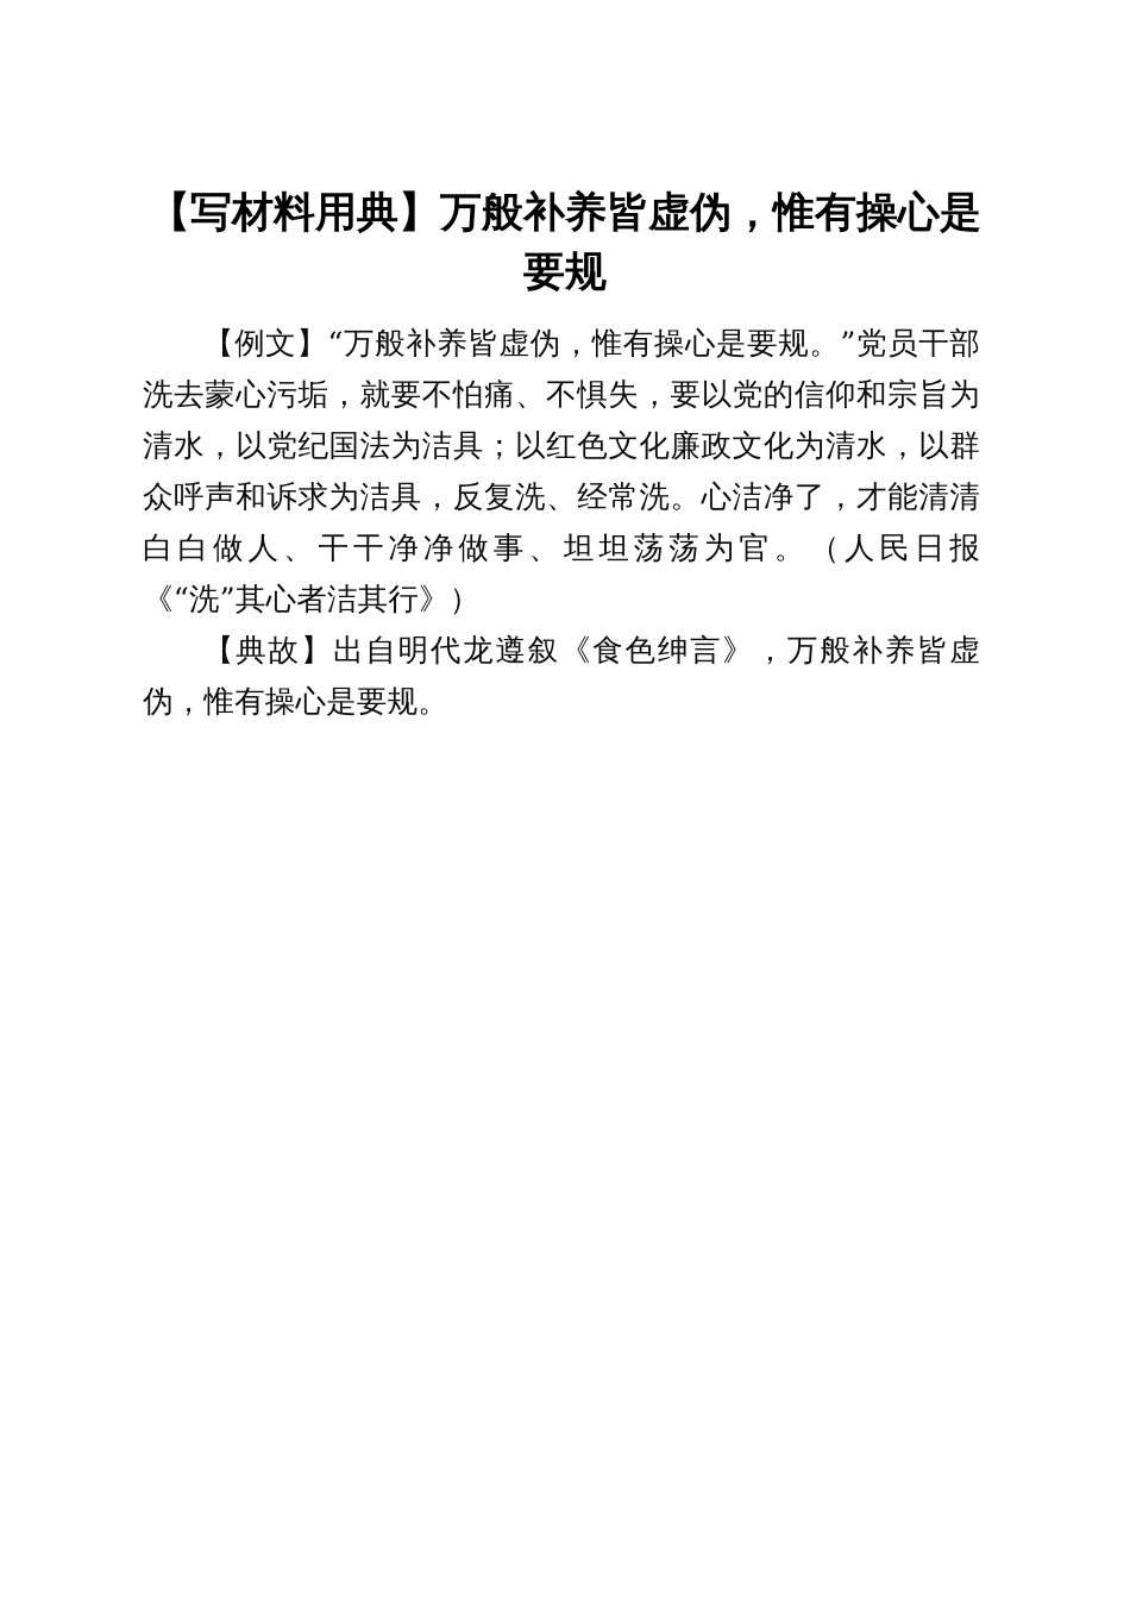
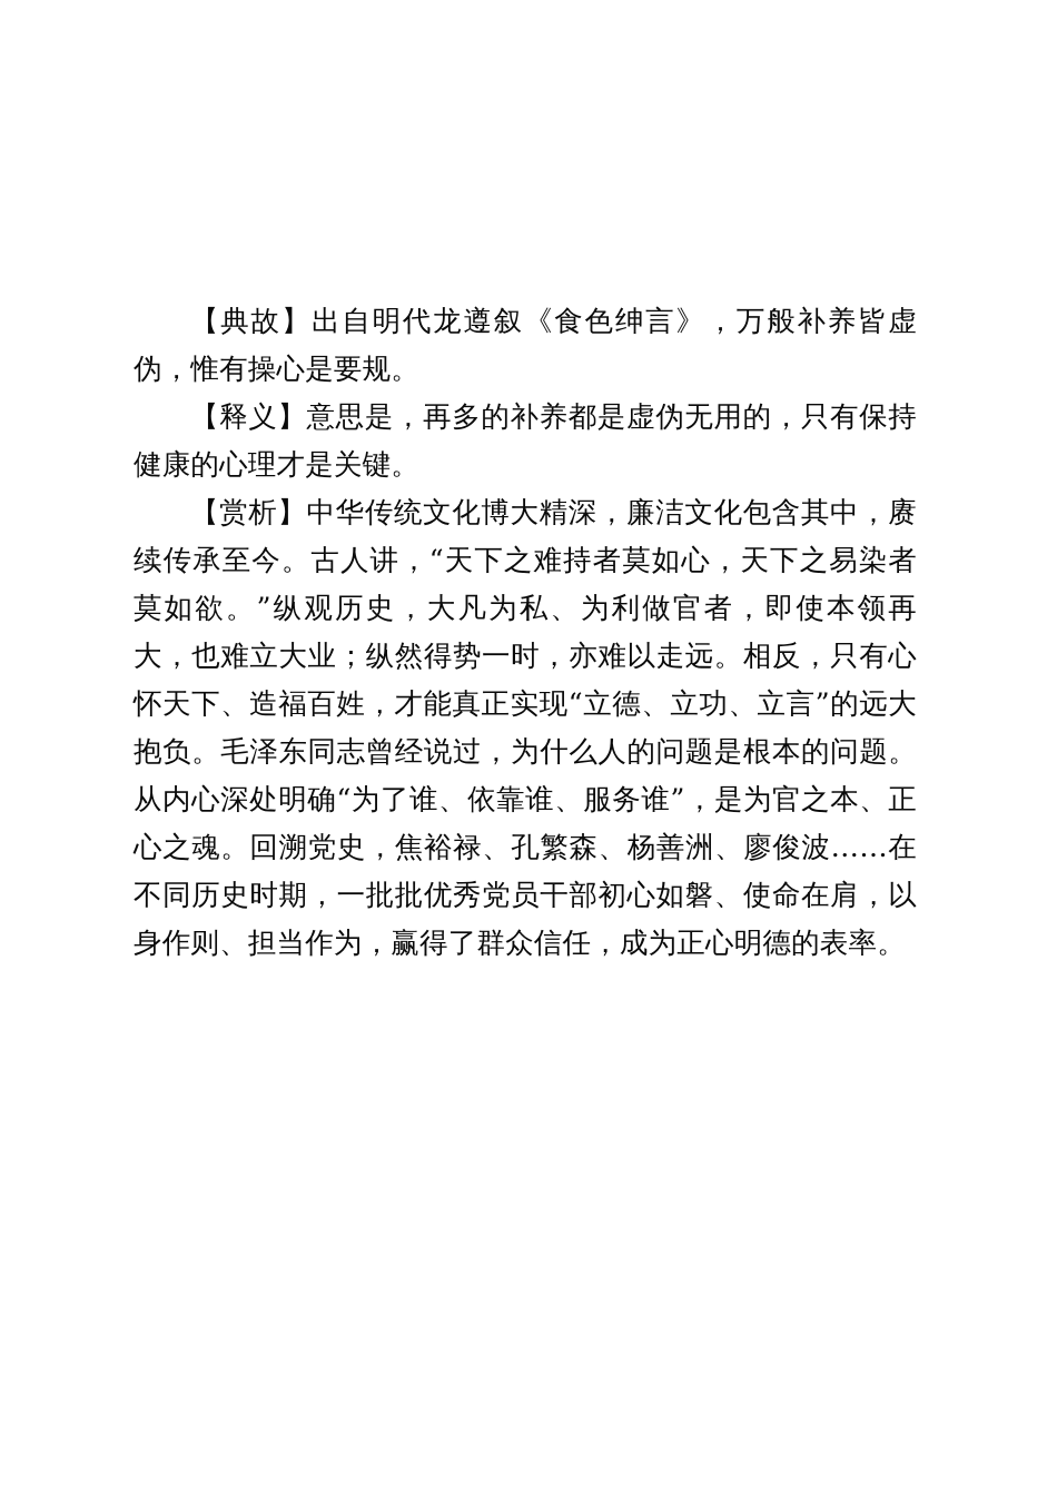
- 【写材料用典】万般补养皆虚伪，惟有操心是要规
- 【例文】“万般补养皆虚伪，惟有操心是要规。”党员干部洗去蒙心污垢，就要不怕痛、不惧失，要以党的信仰和宗旨为清水，以党纪国法为洁具；以红色文化廉政文化为清水，以群众呼声和诉求为洁具，反复洗、经常洗。心洁净了，才能清清白白做人、干干净净做事、坦坦荡荡为官。（人民日报《“洗”其心者洁其行》）
  【典故】出自明代龙遵叙《食色绅言》，万般补养皆虚伪，惟有操心是要规。
+ 【释义】意思是，再多的补养都是虚伪无用的，只有保持健康的心理才是关键。
+ 【赏析】中华传统文化博大精深，廉洁文化包含其中，赓续传承至今。古人讲，“天下之难持者莫如心，天下之易染者莫如欲。”纵观历史，大凡为私、为利做官者，即使本领再大，也难立大业；纵然得势一时，亦难以走远。相反，只有心怀天下、造福百姓，才能真正实现“立德、立功、立言”的远大抱负。毛泽东同志曾经说过，为什么人的问题是根本的问题。从内心深处明确“为了谁、依靠谁、服务谁”，是为官之本、正心之魂。回溯党史，焦裕禄、孔繁森、杨善洲、廖俊波……在不同历史时期，一批批优秀党员干部初心如磐、使命在肩，以身作则、担当作为，赢得了群众信任，成为正心明德的表率。
